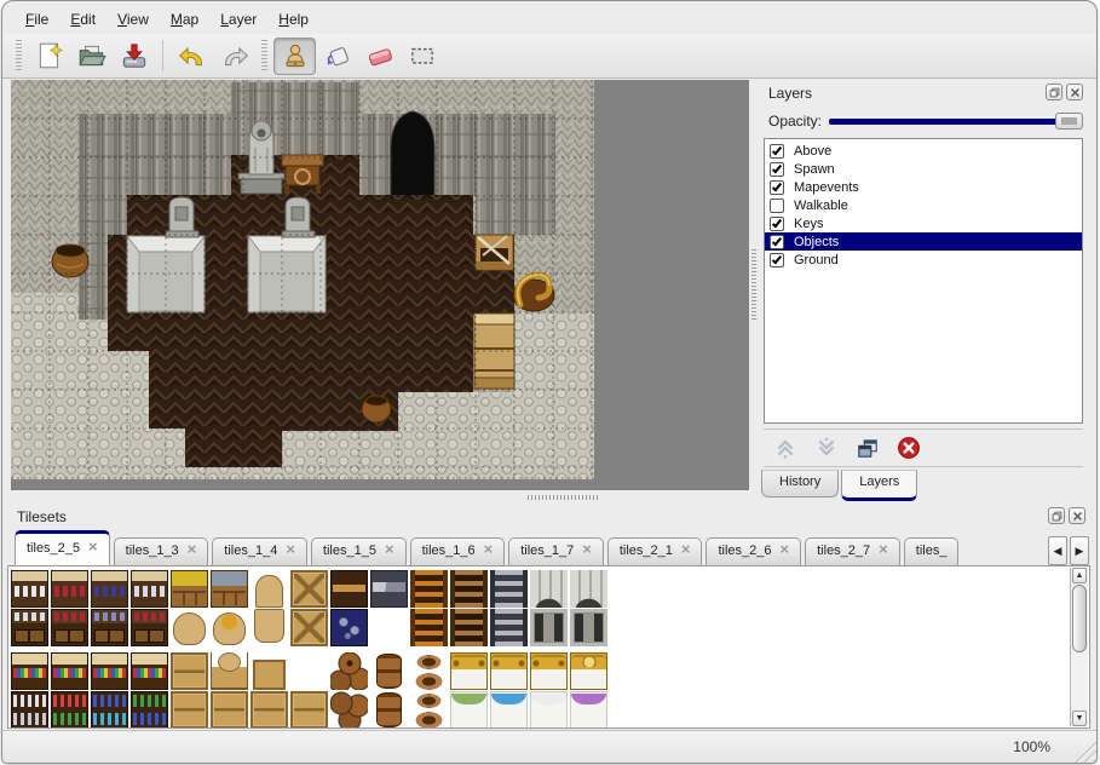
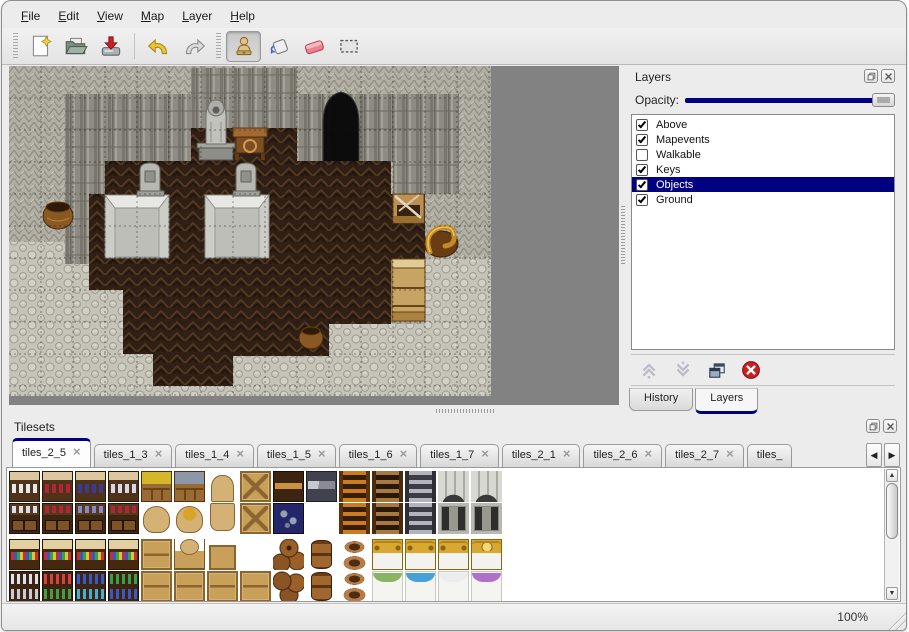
  File
  Edit
  View
  Map
  Layer
  Help
  Layers
  Opacity:
  Above
- Spawn
  Mapevents
  Walkable
  Keys
  Objects
  Ground
  History
  Layers
  Tilesets
  tiles_2_5
  ×
  tiles_1_3
  ×
  tiles_1_4
  ×
  tiles_1_5
  ×
  tiles_1_6
  ×
  tiles_1_7
  ×
  tiles_2_1
  ×
  tiles_2_6
  ×
  tiles_2_7
  ×
  tiles_
  ◀
  ▶
  100%
